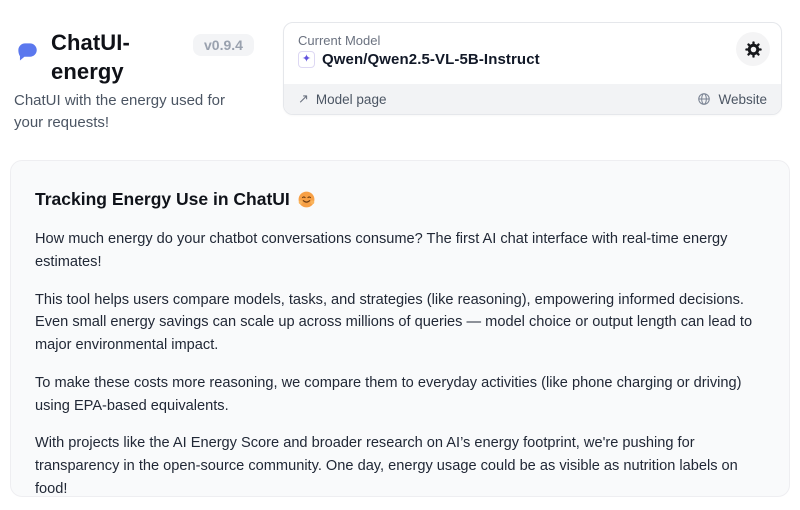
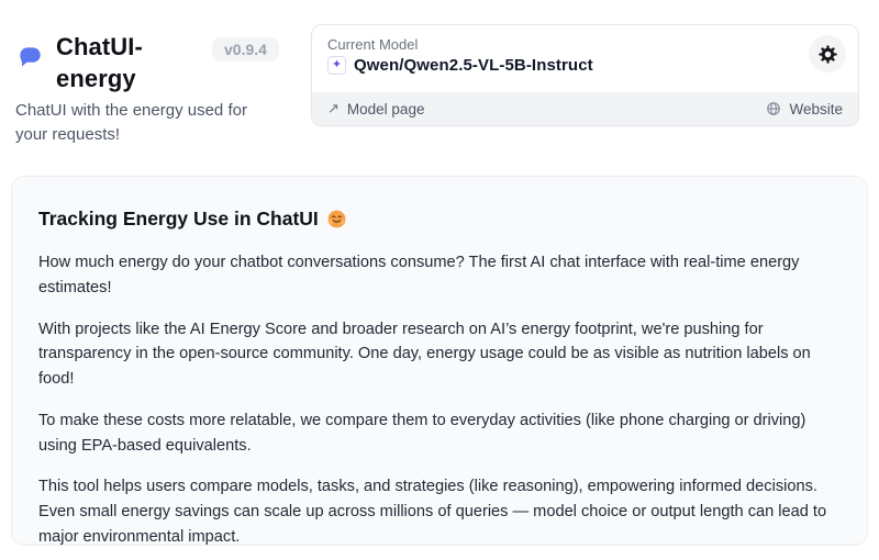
  ChatUI-energy
  v0.9.4
  ChatUI with the energy used for your requests!
  Current Model
  ✦
  Qwen/Qwen2.5-VL-5B-Instruct
  ↗
  Model page
  Website
  Tracking Energy Use in ChatUI
  How much energy do your chatbot conversations consume? The first AI chat interface with real-time energy estimates!
- This tool helps users compare models, tasks, and strategies (like reasoning), empowering informed decisions. Even small energy savings can scale up across millions of queries — model choice or output length can lead to major environmental impact.
+ With projects like the AI Energy Score and broader research on AI’s energy footprint, we're pushing for transparency in the open-source community. One day, energy usage could be as visible as nutrition labels on food!
- To make these costs more reasoning, we compare them to everyday activities (like phone charging or driving) using EPA-based equivalents.
+ To make these costs more relatable, we compare them to everyday activities (like phone charging or driving) using EPA-based equivalents.
- With projects like the AI Energy Score and broader research on AI’s energy footprint, we're pushing for transparency in the open-source community. One day, energy usage could be as visible as nutrition labels on food!
+ This tool helps users compare models, tasks, and strategies (like reasoning), empowering informed decisions. Even small energy savings can scale up across millions of queries — model choice or output length can lead to major environmental impact.
